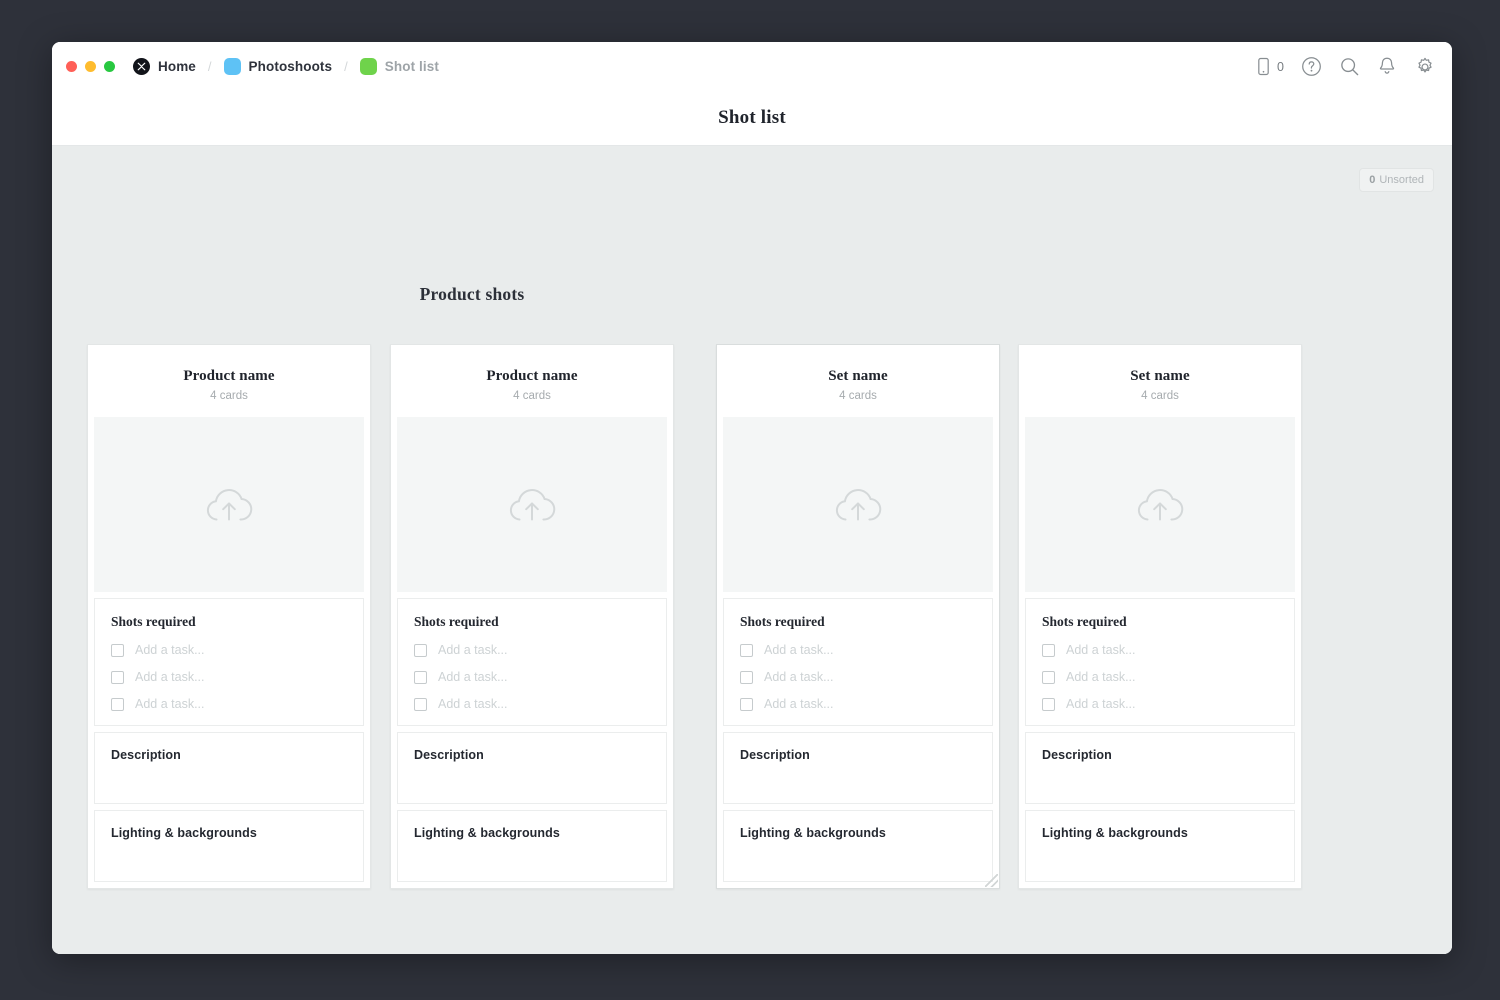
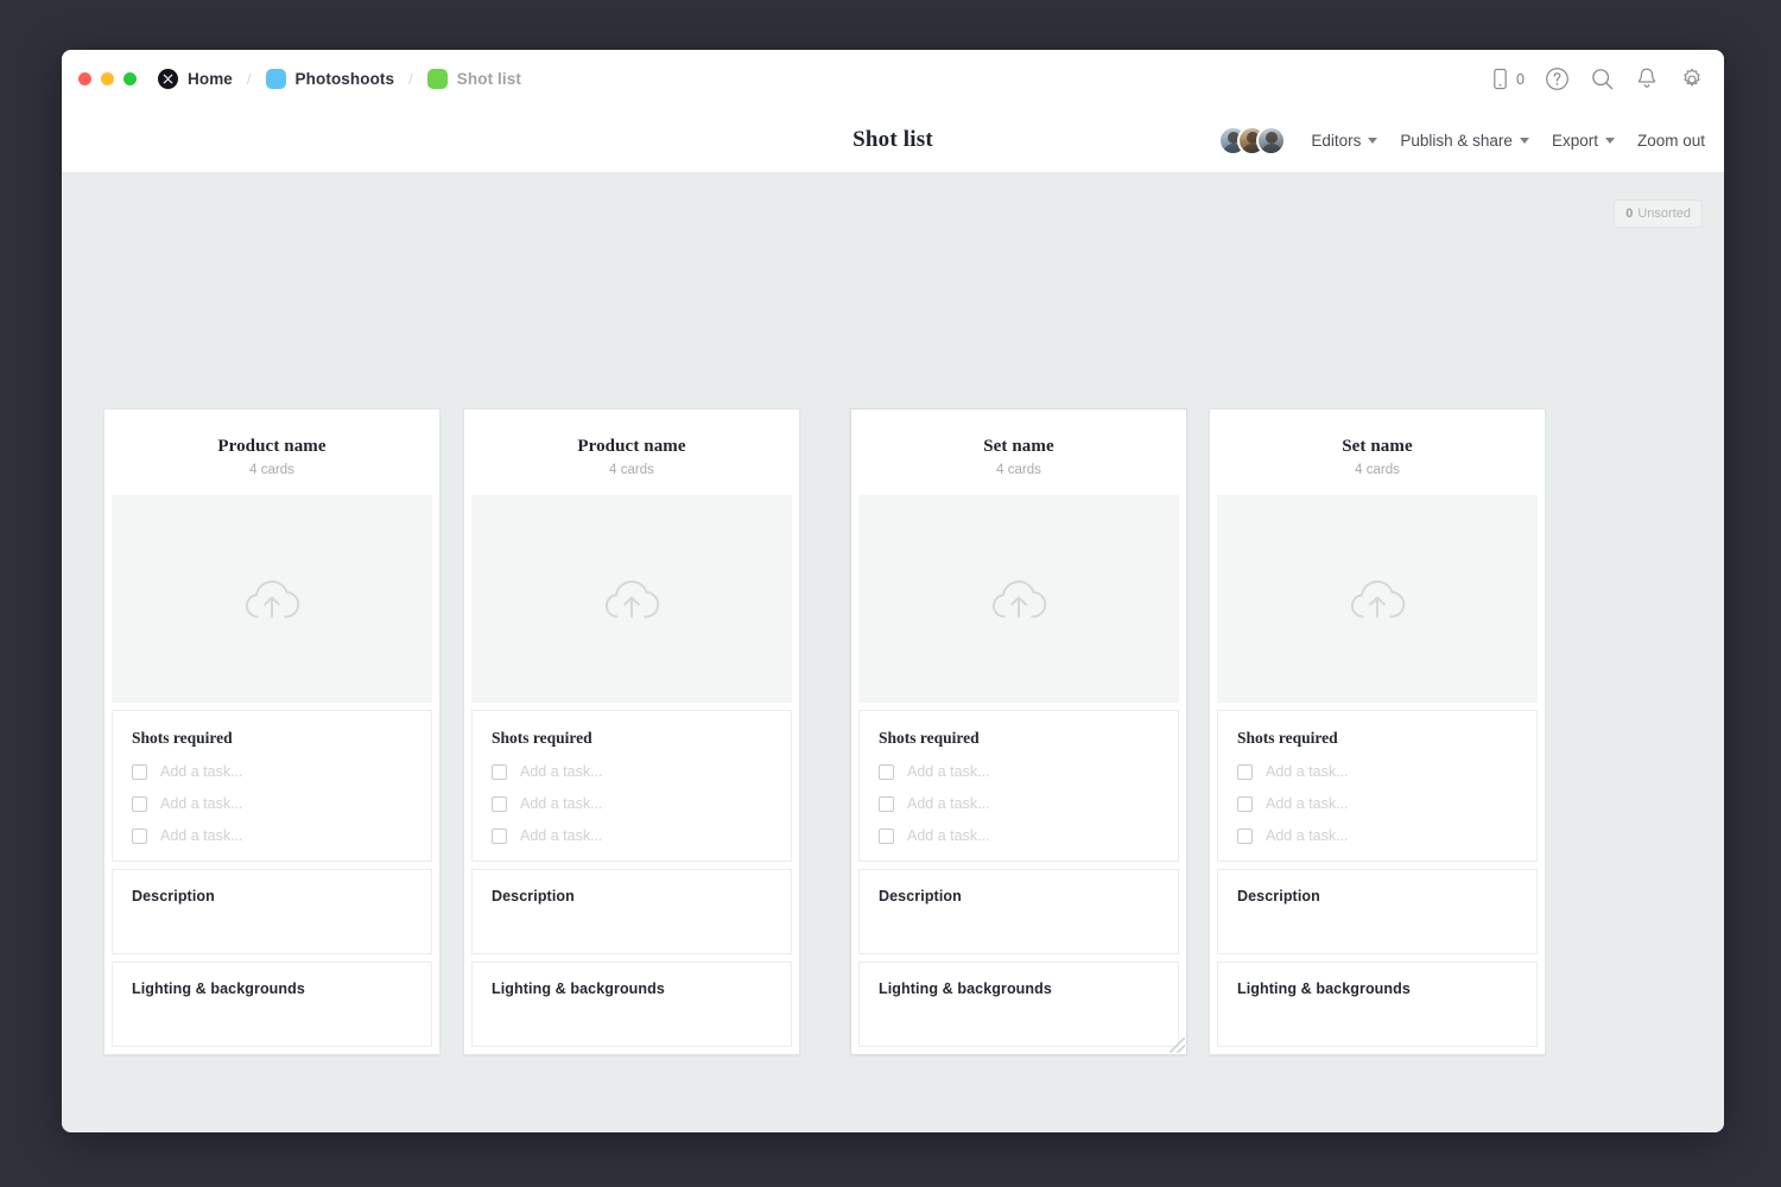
  Home
  /
  Photoshoots
  /
  Shot list
  0
  Shot list
+ Editors
+ Publish & share
+ Export
+ Zoom out
  0
  Unsorted
- Product shots
  Product name
  4 cards
  Shots required
  Add a task...
  Add a task...
  Add a task...
  Description
  Lighting & backgrounds
  Product name
  4 cards
  Shots required
  Add a task...
  Add a task...
  Add a task...
  Description
  Lighting & backgrounds
  Set name
  4 cards
  Shots required
  Add a task...
  Add a task...
  Add a task...
  Description
  Lighting & backgrounds
  Set name
  4 cards
  Shots required
  Add a task...
  Add a task...
  Add a task...
  Description
  Lighting & backgrounds
